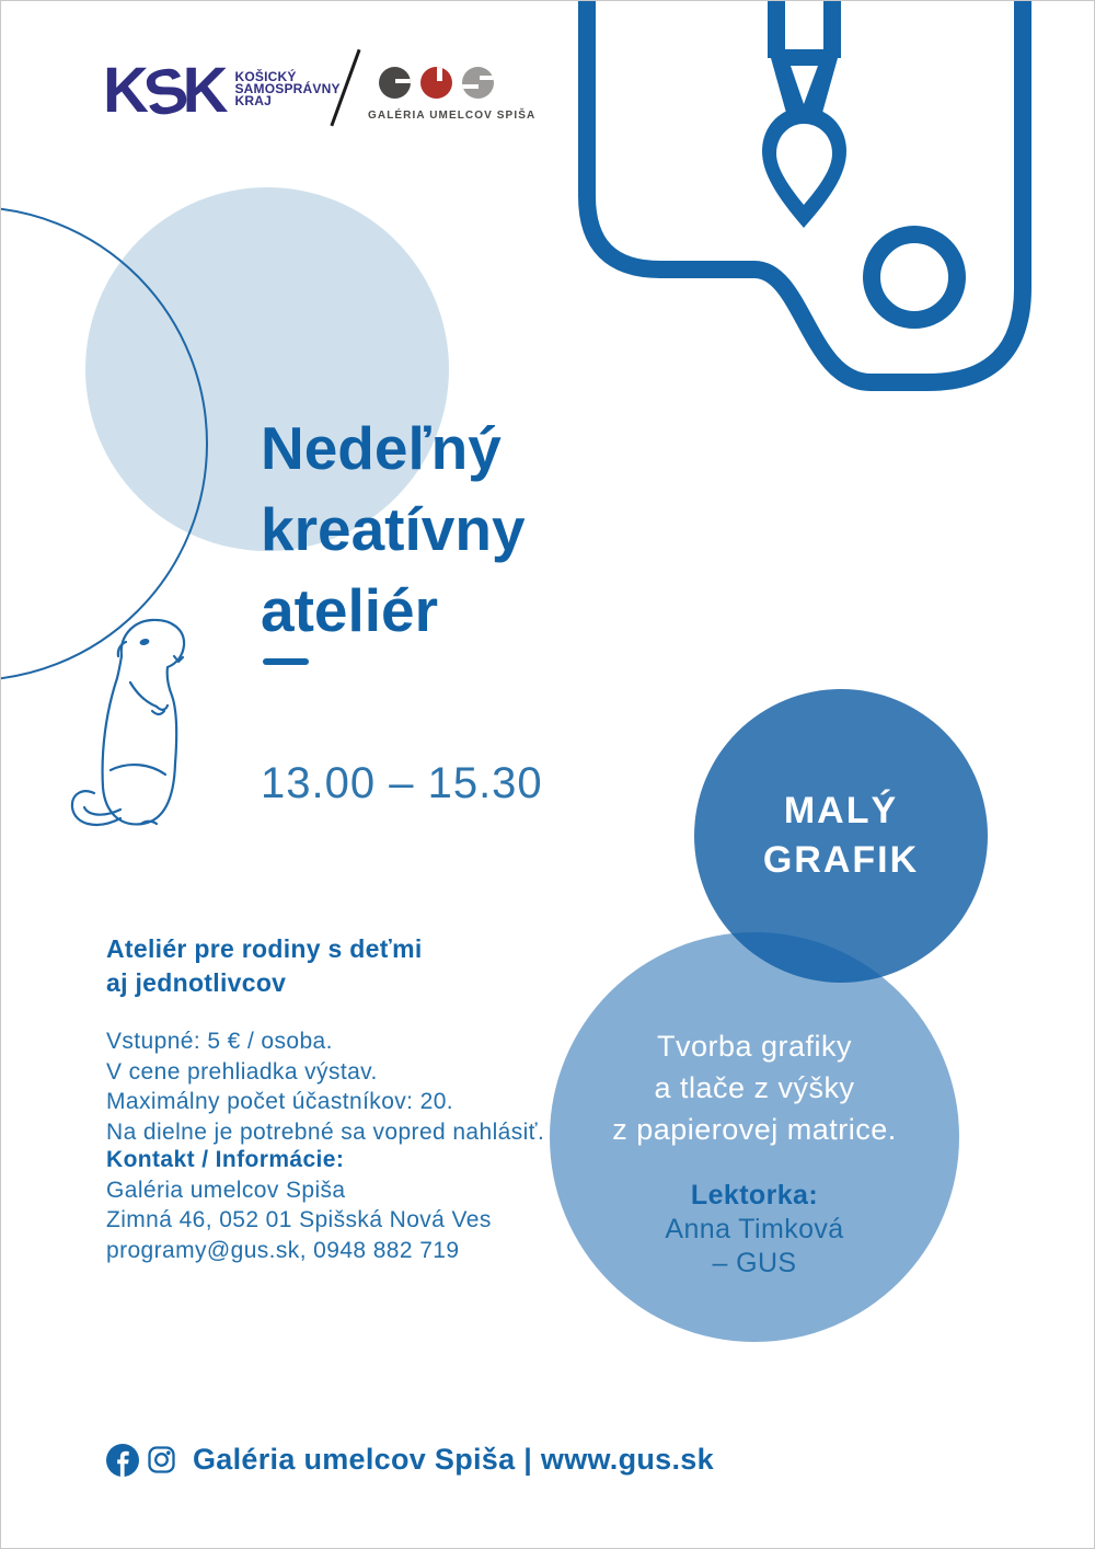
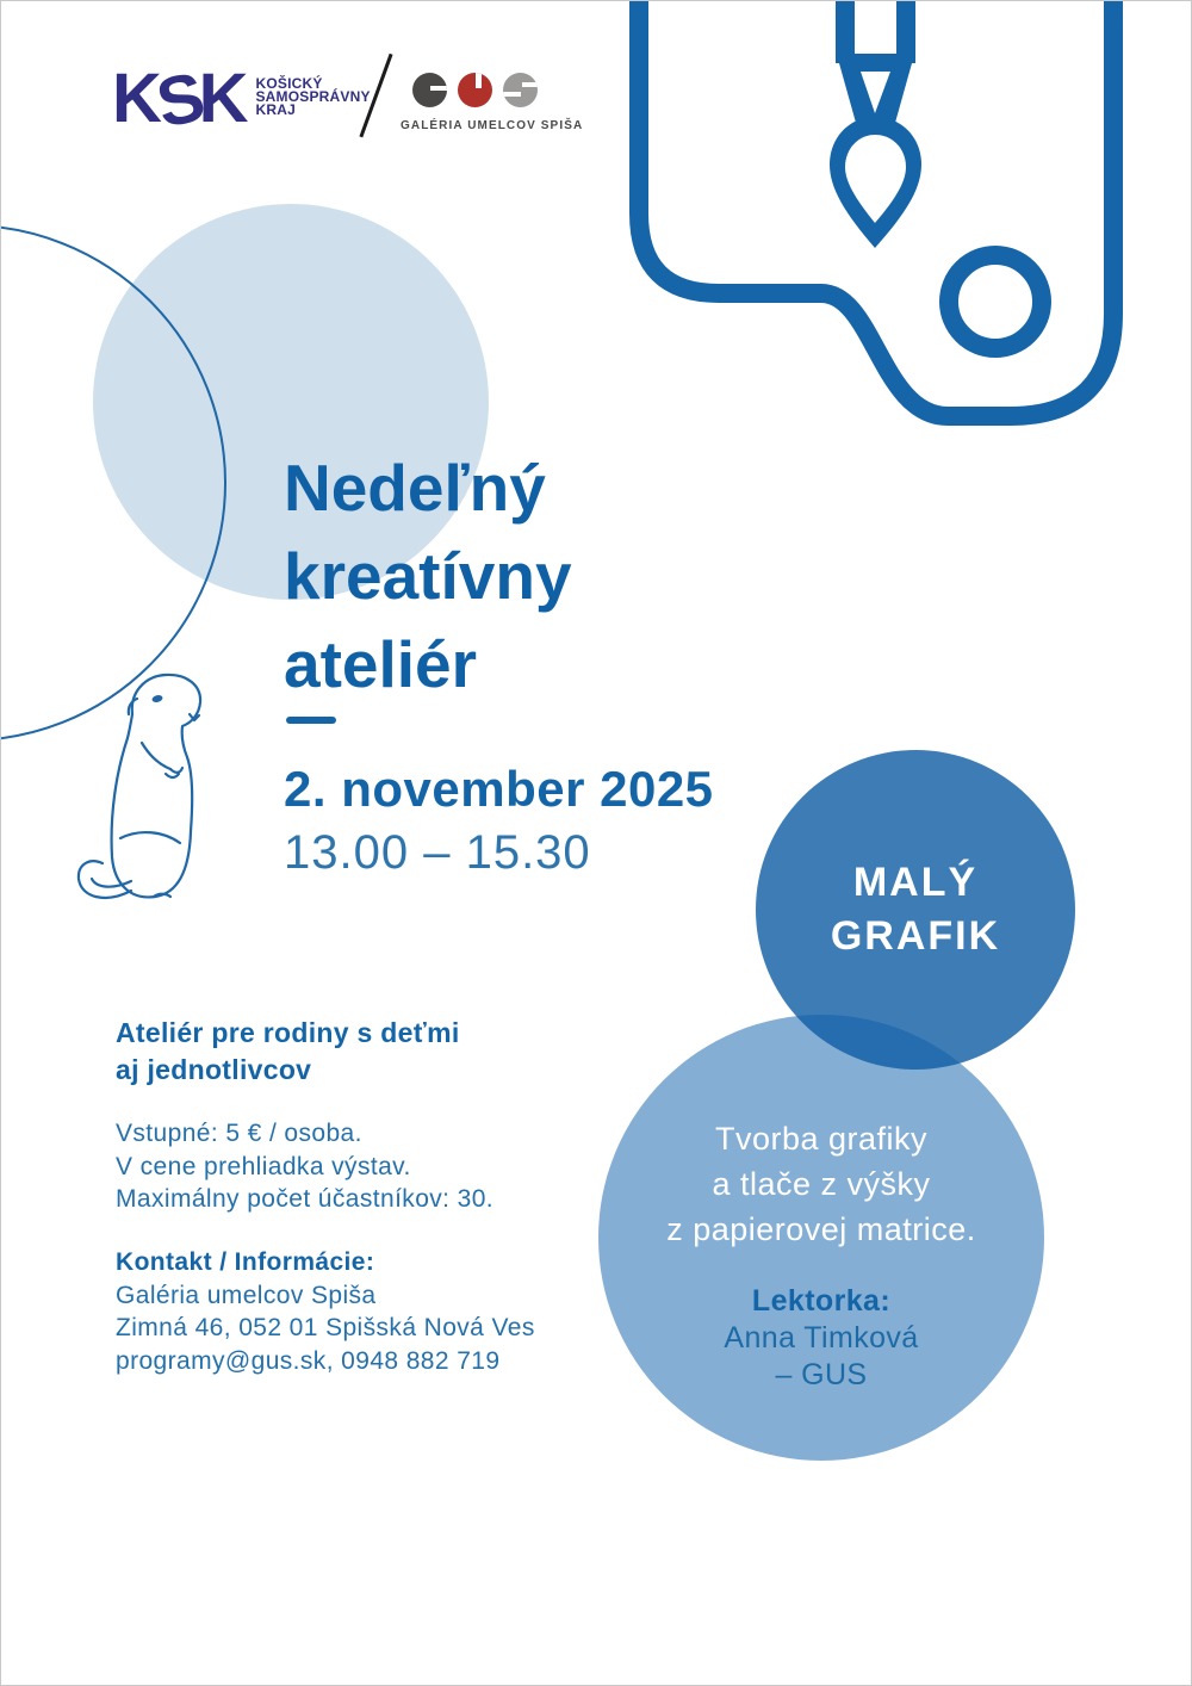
  KOŠICKÝ
  SAMOSPRÁVNY
  KRAJ
  GALÉRIA UMELCOV SPIŠA
  Nedeľný
  kreatívny
  ateliér
+ 2. november 2025
  13.00 – 15.30
  MALÝ
  GRAFIK
  Tvorba grafiky
  a tlače z výšky
  z papierovej matrice.
  Lektorka:
  Anna Timková
  – GUS
  Ateliér pre rodiny s deťmi
  aj jednotlivcov
  Vstupné: 5 € / osoba.
  V cene prehliadka výstav.
- Maximálny počet účastníkov: 20.
+ Maximálny počet účastníkov: 30.
- Na dielne je potrebné sa vopred nahlásiť.
  Kontakt / Informácie:
  Galéria umelcov Spiša
  Zimná 46, 052 01 Spišská Nová Ves
  programy@gus.sk, 0948 882 719
- Galéria umelcov Spiša | www.gus.sk
